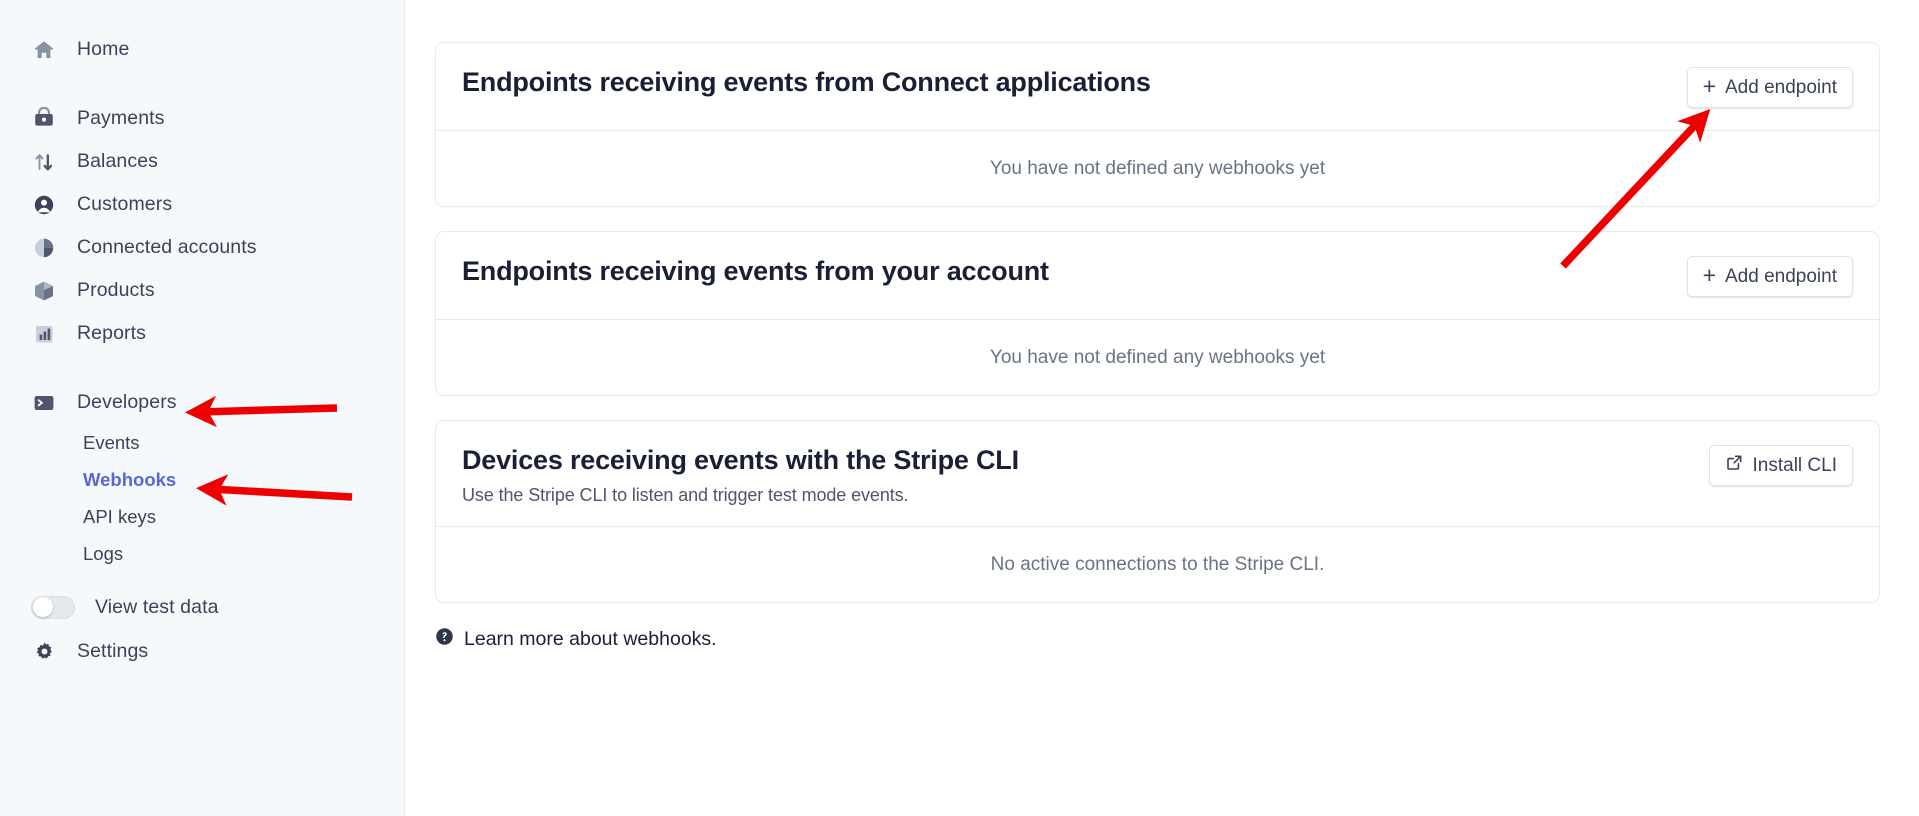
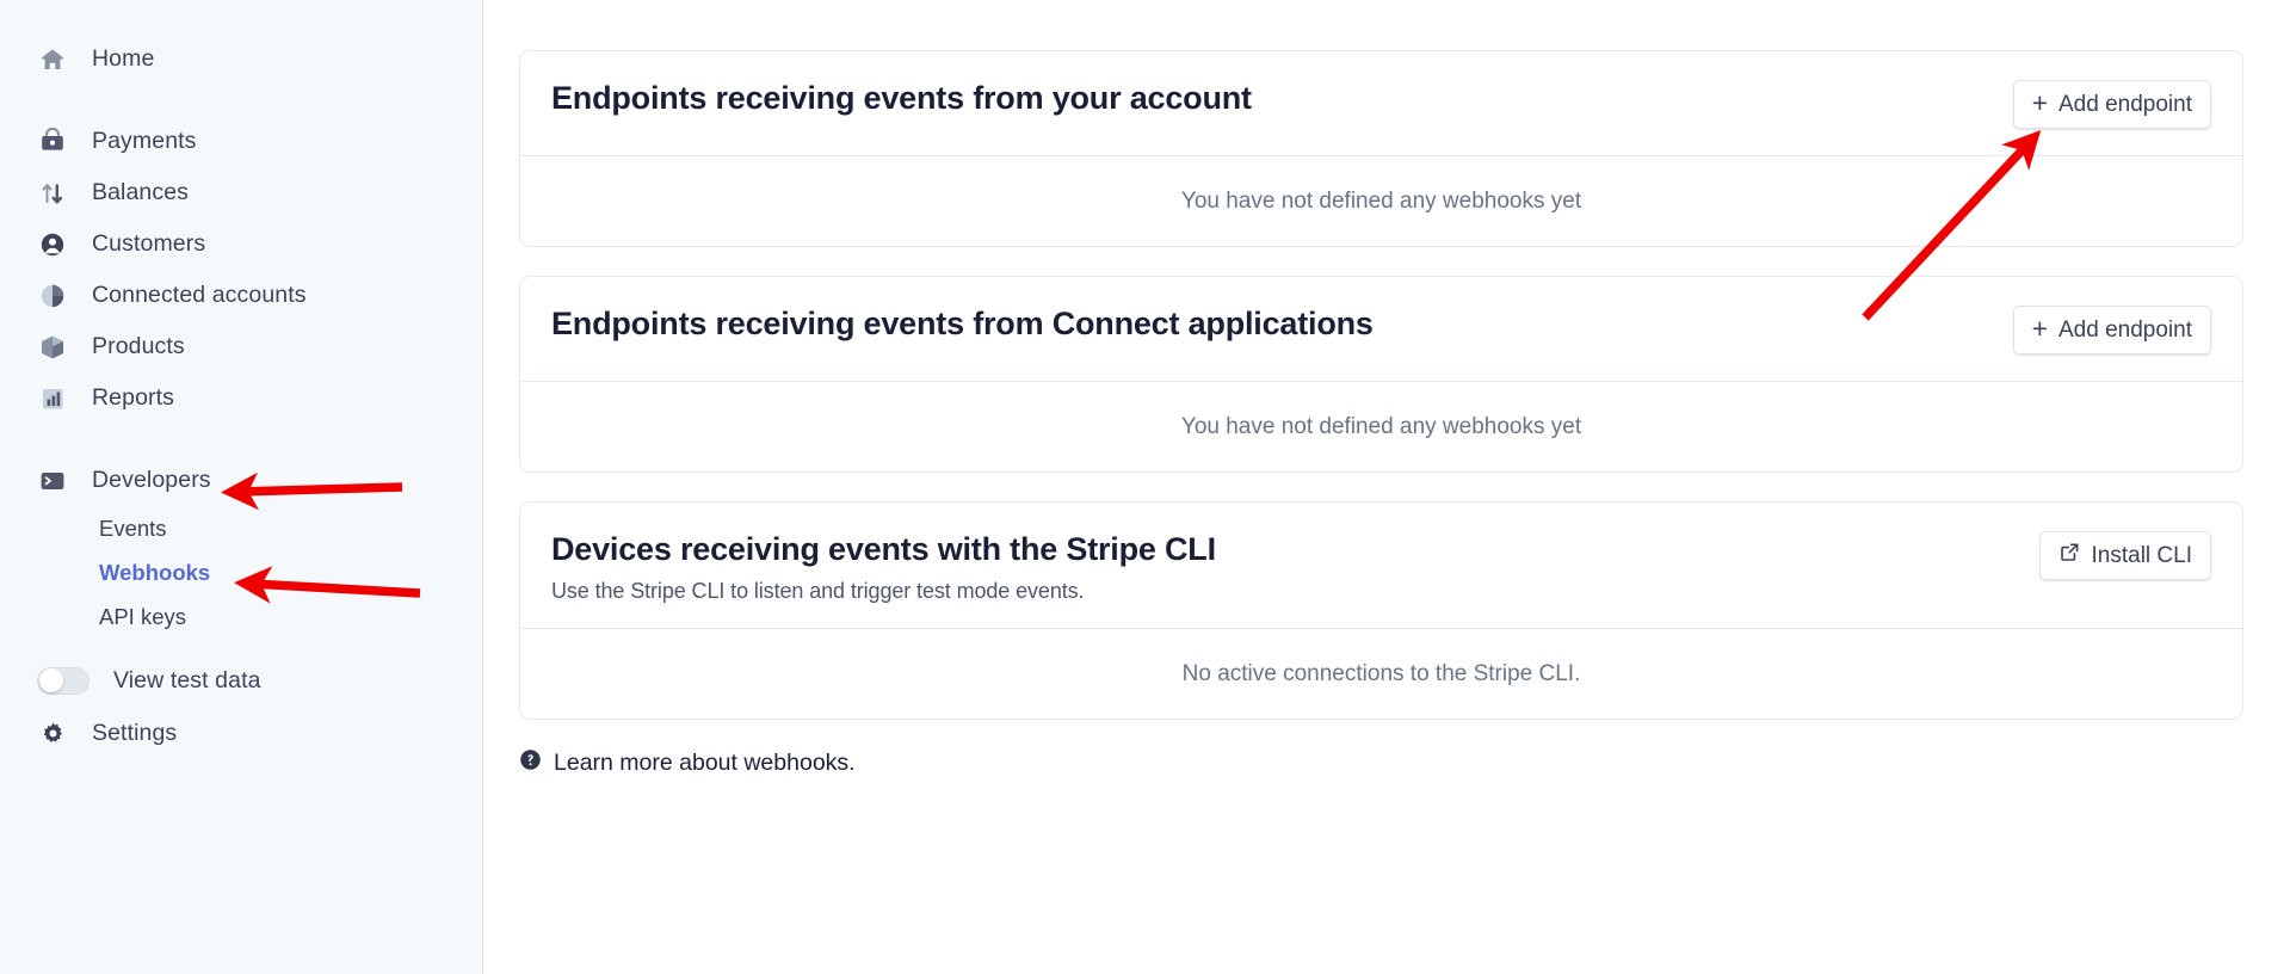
  Home
  Payments
  Balances
  Customers
  Connected accounts
  Products
  Reports
  Developers
  Events
  Webhooks
  API keys
- Logs
  View test data
  Settings
- Endpoints receiving events from Connect applications
+ Endpoints receiving events from your account
  +
  Add endpoint
  You have not defined any webhooks yet
- Endpoints receiving events from your account
+ Endpoints receiving events from Connect applications
  +
  Add endpoint
  You have not defined any webhooks yet
  Devices receiving events with the Stripe CLI
  Use the Stripe CLI to listen and trigger test mode events.
  Install CLI
  No active connections to the Stripe CLI.
  Learn more about webhooks.
